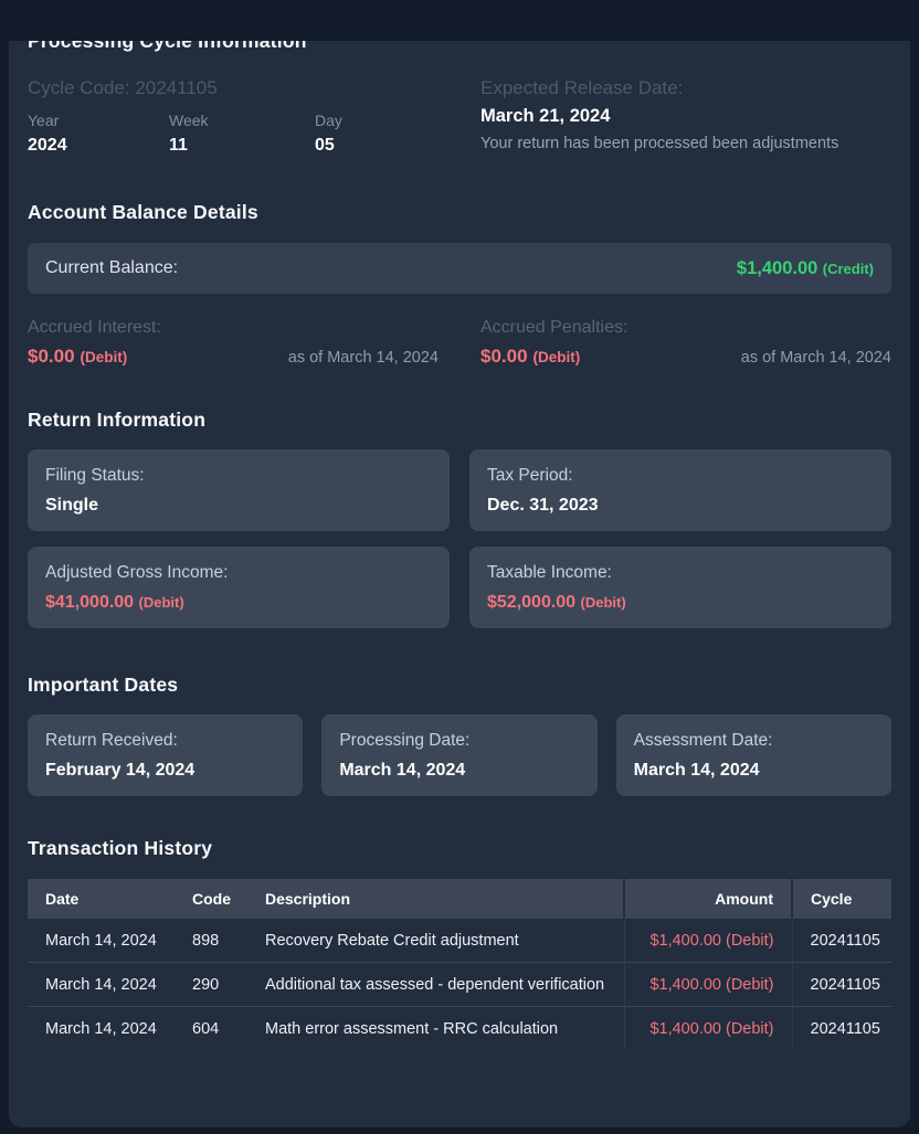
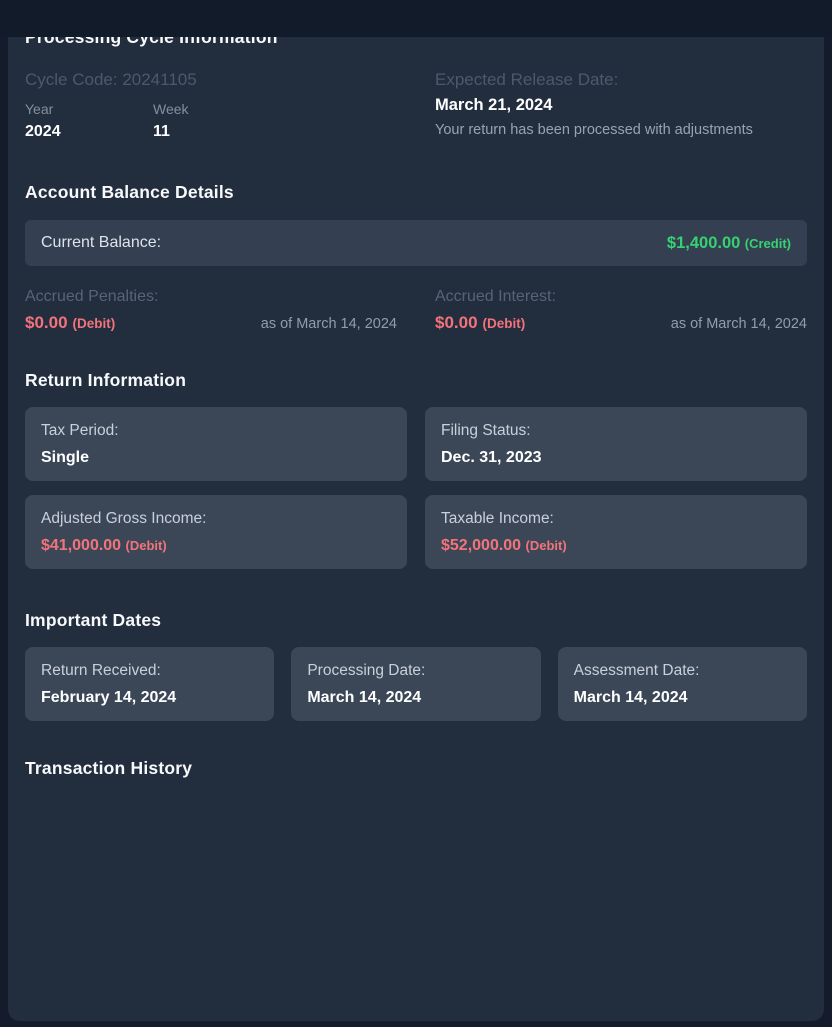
  Processing Cycle Information
  Cycle Code: 20241105
  Year
  2024
  Week
  11
- Day
- 05
  Expected Release Date:
  March 21, 2024
- Your return has been processed been adjustments
+ Your return has been processed with adjustments
  Account Balance Details
  Current Balance:
  $1,400.00 (Credit)
- Accrued Interest:
+ Accrued Penalties:
  $0.00
  (Debit)
  as of March 14, 2024
- Accrued Penalties:
+ Accrued Interest:
  $0.00
  (Debit)
  as of March 14, 2024
  Return Information
- Filing Status:
+ Tax Period:
  Single
- Tax Period:
+ Filing Status:
  Dec. 31, 2023
  Adjusted Gross Income:
  $41,000.00 (Debit)
  Taxable Income:
  $52,000.00 (Debit)
  Important Dates
  Return Received:
  February 14, 2024
  Processing Date:
  March 14, 2024
  Assessment Date:
  March 14, 2024
  Transaction History
- Date	Code	Description	Amount	Cycle
- March 14, 2024	898	Recovery Rebate Credit adjustment	$1,400.00 (Debit)	20241105
- March 14, 2024	290	Additional tax assessed - dependent verification	$1,400.00 (Debit)	20241105
- March 14, 2024	604	Math error assessment - RRC calculation	$1,400.00 (Debit)	20241105
